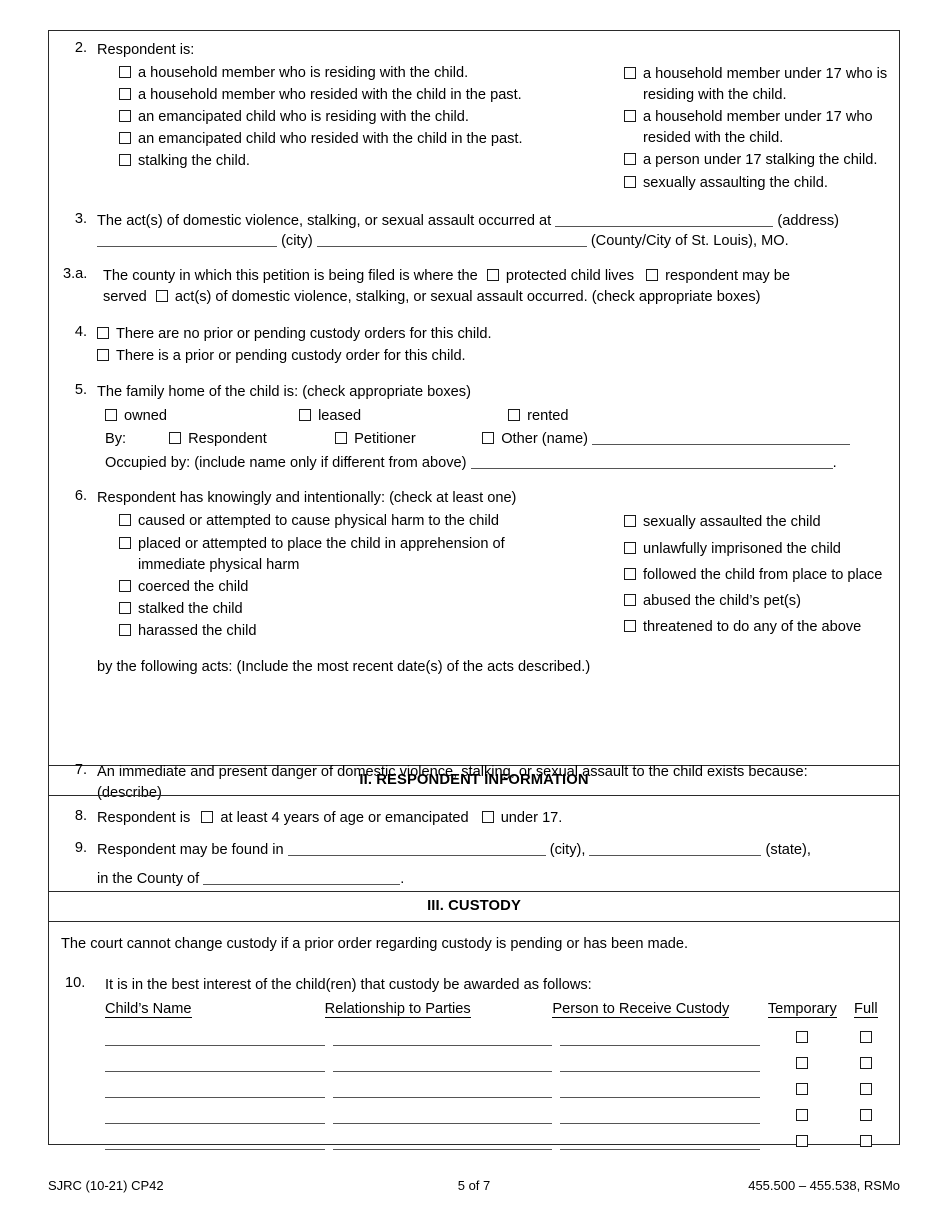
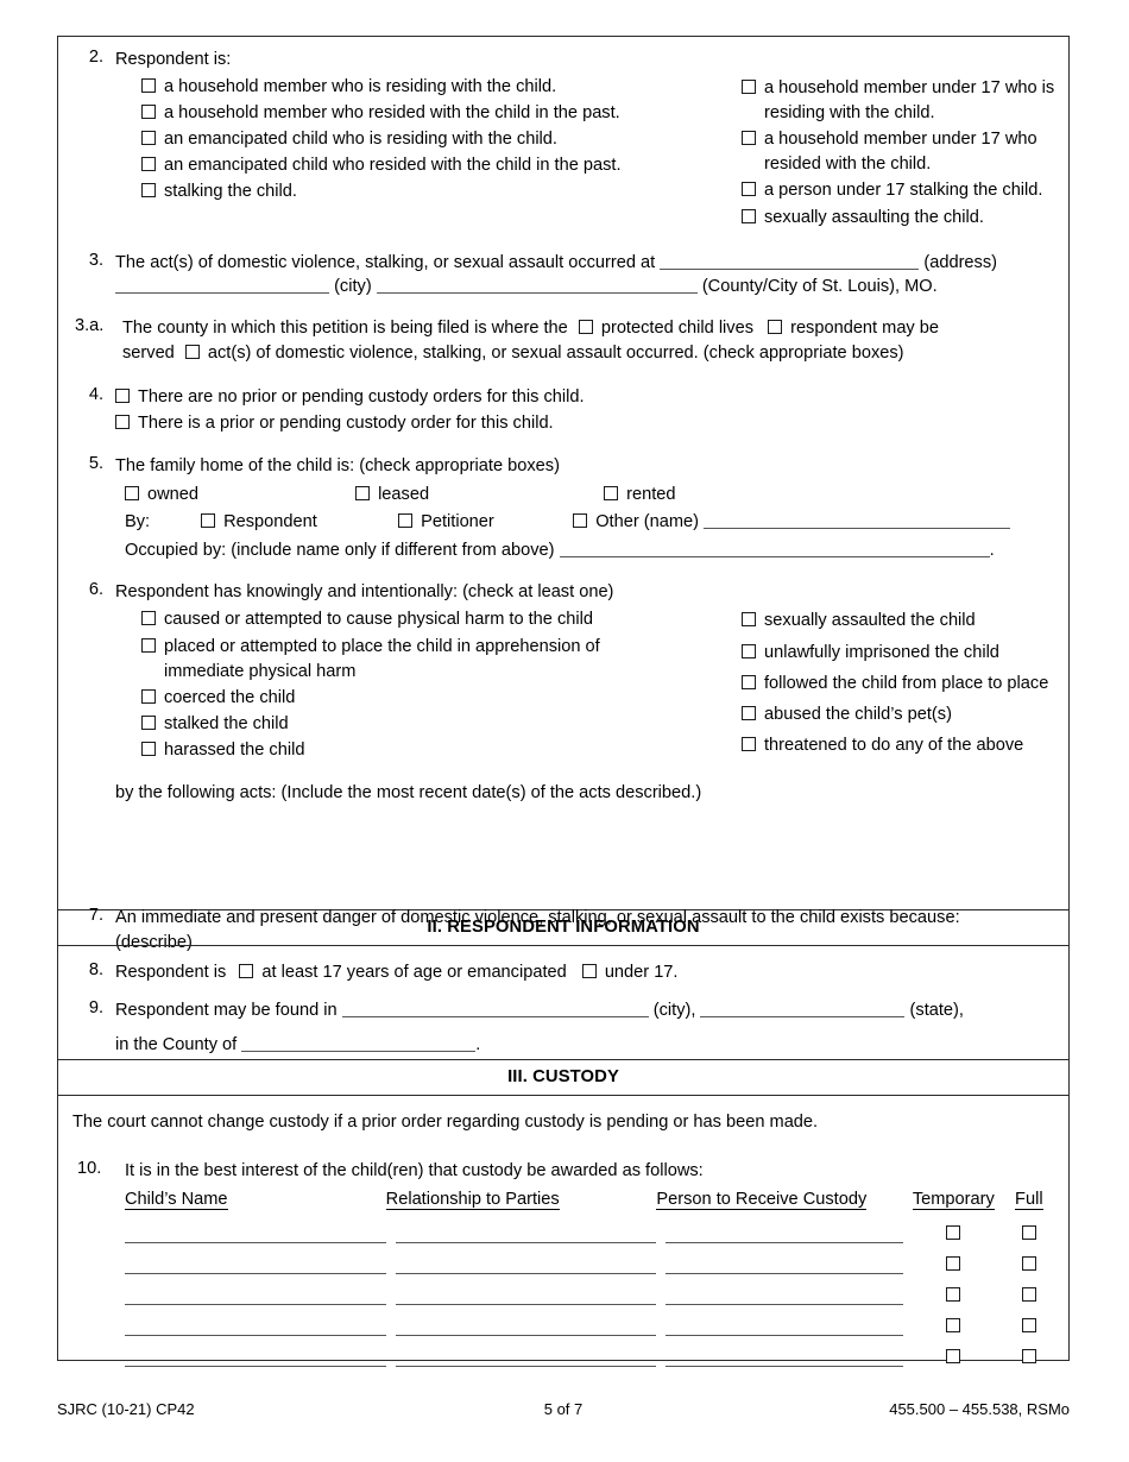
  2.
  Respondent is:
  a household member who is residing with the child.
  a household member who resided with the child in the past.
  an emancipated child who is residing with the child.
  an emancipated child who resided with the child in the past.
  stalking the child.
  a household member under 17 who is residing with the child.
  a household member under 17 who resided with the child.
  a person under 17 stalking the child.
  sexually assaulting the child.
  3.
  The act(s) of domestic violence, stalking, or sexual assault occurred at (address)
  (city) (County/City of St. Louis), MO.
  3.a.
  The county in which this petition is being filed is where the protected child lives respondent may be
  served act(s) of domestic violence, stalking, or sexual assault occurred. (check appropriate boxes)
  4.
  There are no prior or pending custody orders for this child.
  There is a prior or pending custody order for this child.
  5.
  The family home of the child is: (check appropriate boxes)
  owned leased rented
  By: Respondent Petitioner Other (name)
  Occupied by: (include name only if different from above) .
  6.
  Respondent has knowingly and intentionally: (check at least one)
  caused or attempted to cause physical harm to the child
  placed or attempted to place the child in apprehension of immediate physical harm
  coerced the child
  stalked the child
  harassed the child
  sexually assaulted the child
  unlawfully imprisoned the child
  followed the child from place to place
  abused the child’s pet(s)
  threatened to do any of the above
  by the following acts: (Include the most recent date(s) of the acts described.)
  7.
  An immediate and present danger of domestic violence, stalking, or sexual assault to the child exists because: (describe)
  II. RESPONDENT INFORMATION
  8.
- Respondent is at least 4 years of age or emancipated under 17.
+ Respondent is at least 17 years of age or emancipated under 17.
  9.
  Respondent may be found in (city), (state),
  in the County of .
  III. CUSTODY
  The court cannot change custody if a prior order regarding custody is pending or has been made.
  10.
  It is in the best interest of the child(ren) that custody be awarded as follows:
  Child’s Name	Relationship to Parties	Person to Receive Custody	Temporary	Full
  SJRC (10-21) CP42
  5 of 7
  455.500 – 455.538, RSMo
